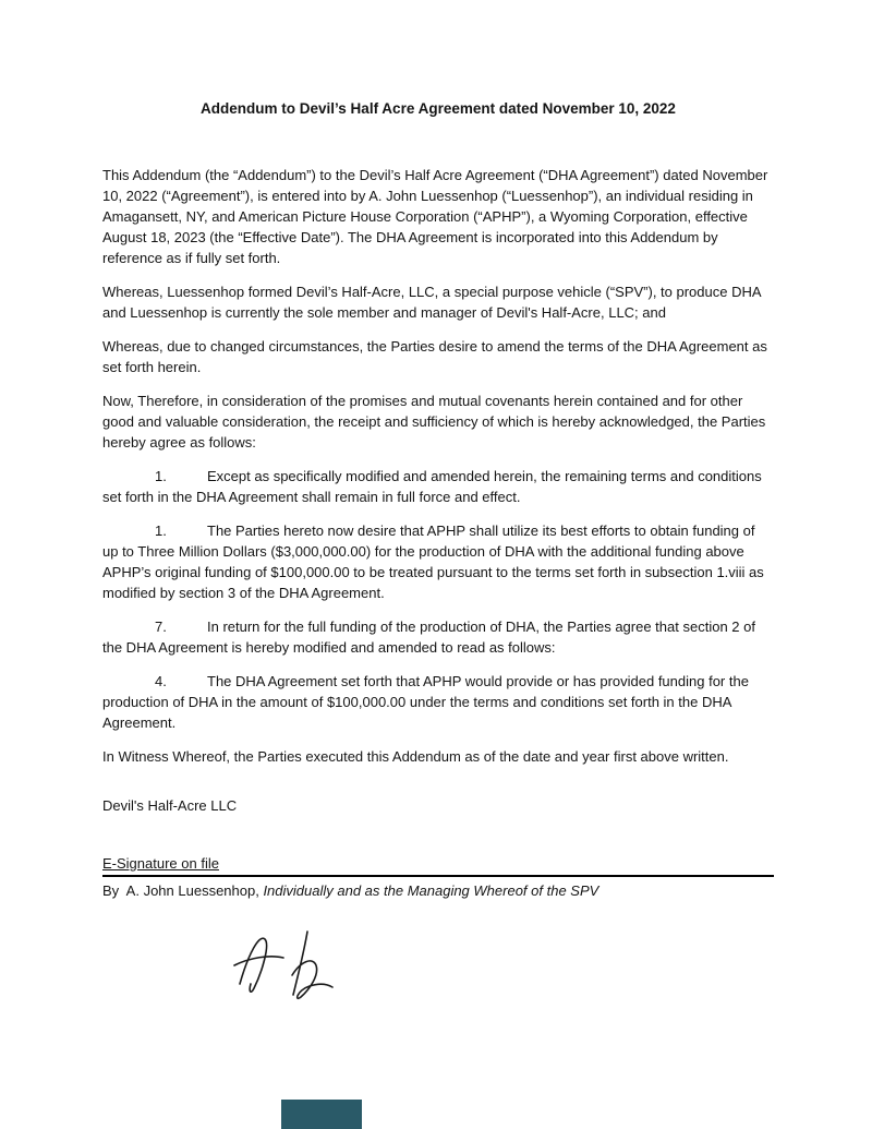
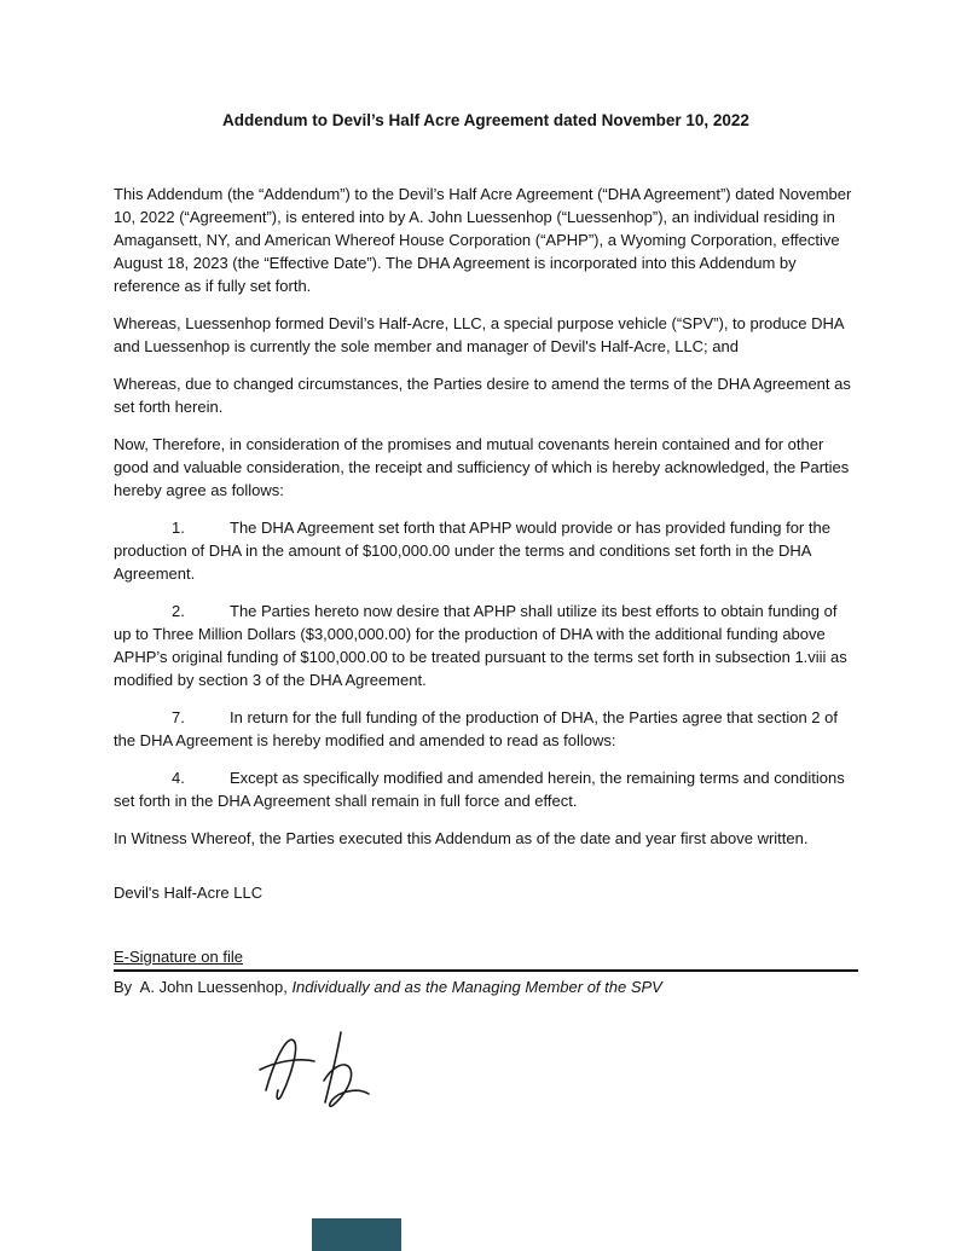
  Addendum to Devil’s Half Acre Agreement dated November 10, 2022
- This Addendum (the “Addendum”) to the Devil’s Half Acre Agreement (“DHA Agreement”) dated November 10, 2022 (“Agreement”), is entered into by A. John Luessenhop (“Luessenhop”), an individual residing in Amagansett, NY, and American Picture House Corporation (“APHP”), a Wyoming Corporation, effective August 18, 2023 (the “Effective Date”). The DHA Agreement is incorporated into this Addendum by reference as if fully set forth.
+ This Addendum (the “Addendum”) to the Devil’s Half Acre Agreement (“DHA Agreement”) dated November 10, 2022 (“Agreement”), is entered into by A. John Luessenhop (“Luessenhop”), an individual residing in Amagansett, NY, and American Whereof House Corporation (“APHP”), a Wyoming Corporation, effective August 18, 2023 (the “Effective Date”). The DHA Agreement is incorporated into this Addendum by reference as if fully set forth.
  Whereas, Luessenhop formed Devil’s Half-Acre, LLC, a special purpose vehicle (“SPV”), to produce DHA and Luessenhop is currently the sole member and manager of Devil's Half-Acre, LLC; and
  Whereas, due to changed circumstances, the Parties desire to amend the terms of the DHA Agreement as set forth herein.
  Now, Therefore, in consideration of the promises and mutual covenants herein contained and for other good and valuable consideration, the receipt and sufficiency of which is hereby acknowledged, the Parties hereby agree as follows:
- 1. Except as specifically modified and amended herein, the remaining terms and conditions set forth in the DHA Agreement shall remain in full force and effect.
+ 1. The DHA Agreement set forth that APHP would provide or has provided funding for the production of DHA in the amount of $100,000.00 under the terms and conditions set forth in the DHA Agreement.
- 1. The Parties hereto now desire that APHP shall utilize its best efforts to obtain funding of up to Three Million Dollars ($3,000,000.00) for the production of DHA with the additional funding above APHP’s original funding of $100,000.00 to be treated pursuant to the terms set forth in subsection 1.viii as modified by section 3 of the DHA Agreement.
+ 2. The Parties hereto now desire that APHP shall utilize its best efforts to obtain funding of up to Three Million Dollars ($3,000,000.00) for the production of DHA with the additional funding above APHP’s original funding of $100,000.00 to be treated pursuant to the terms set forth in subsection 1.viii as modified by section 3 of the DHA Agreement.
  7. In return for the full funding of the production of DHA, the Parties agree that section 2 of the DHA Agreement is hereby modified and amended to read as follows:
- 4. The DHA Agreement set forth that APHP would provide or has provided funding for the production of DHA in the amount of $100,000.00 under the terms and conditions set forth in the DHA Agreement.
+ 4. Except as specifically modified and amended herein, the remaining terms and conditions set forth in the DHA Agreement shall remain in full force and effect.
  In Witness Whereof, the Parties executed this Addendum as of the date and year first above written.
  Devil's Half-Acre LLC
  E-Signature on file
- By A. John Luessenhop, Individually and as the Managing Whereof of the SPV
+ By A. John Luessenhop, Individually and as the Managing Member of the SPV
